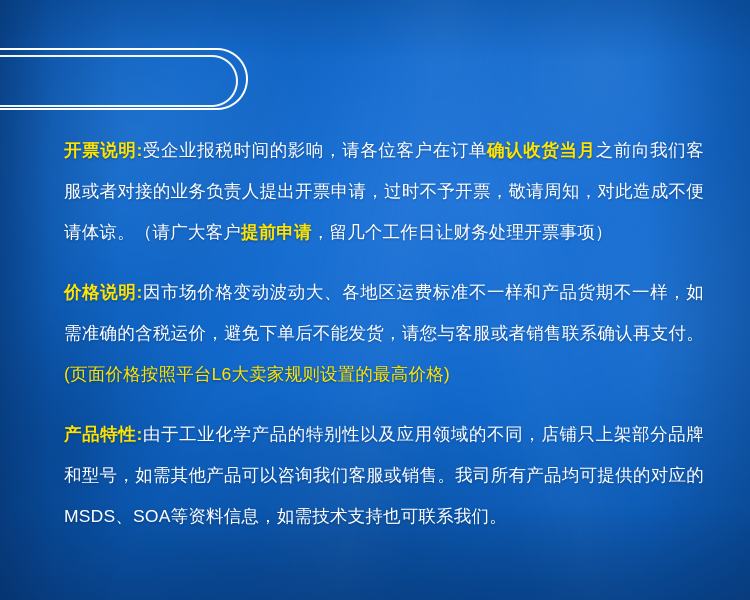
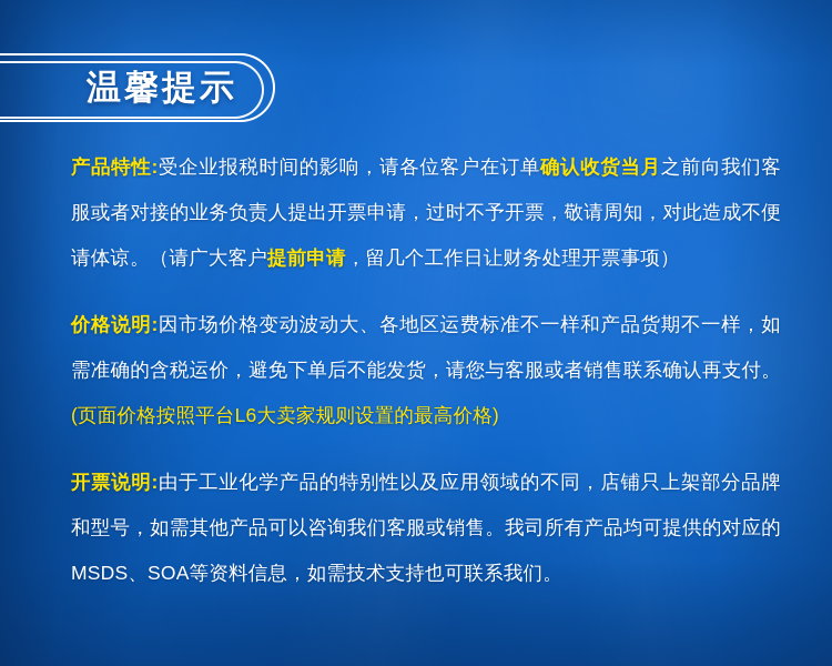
+ 温馨提示
- 开票说明:受企业报税时间的影响，请各位客户在订单确认收货当月之前向我们客服或者对接的业务负责人提出开票申请，过时不予开票，敬请周知，对此造成不便请体谅。（请广大客户提前申请，留几个工作日让财务处理开票事项）
+ 产品特性:受企业报税时间的影响，请各位客户在订单确认收货当月之前向我们客服或者对接的业务负责人提出开票申请，过时不予开票，敬请周知，对此造成不便请体谅。（请广大客户提前申请，留几个工作日让财务处理开票事项）
  价格说明:因市场价格变动波动大、各地区运费标准不一样和产品货期不一样，如需准确的含税运价，避免下单后不能发货，请您与客服或者销售联系确认再支付。(页面价格按照平台L6大卖家规则设置的最高价格)
- 产品特性:由于工业化学产品的特别性以及应用领域的不同，店铺只上架部分品牌和型号，如需其他产品可以咨询我们客服或销售。我司所有产品均可提供的对应的MSDS、SOA等资料信息，如需技术支持也可联系我们。
+ 开票说明:由于工业化学产品的特别性以及应用领域的不同，店铺只上架部分品牌和型号，如需其他产品可以咨询我们客服或销售。我司所有产品均可提供的对应的MSDS、SOA等资料信息，如需技术支持也可联系我们。
